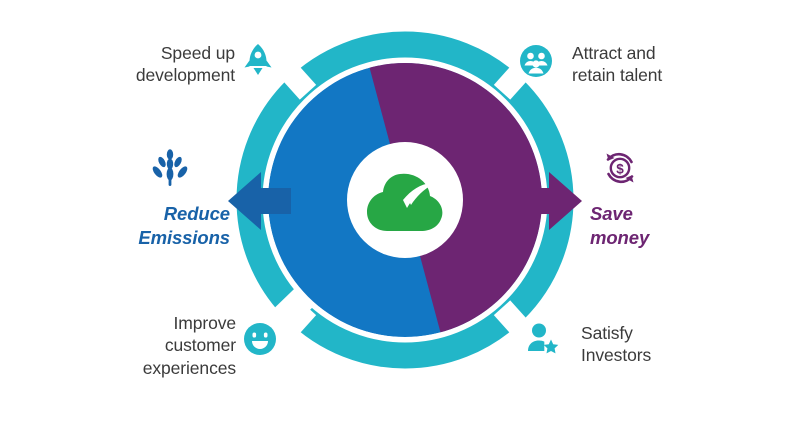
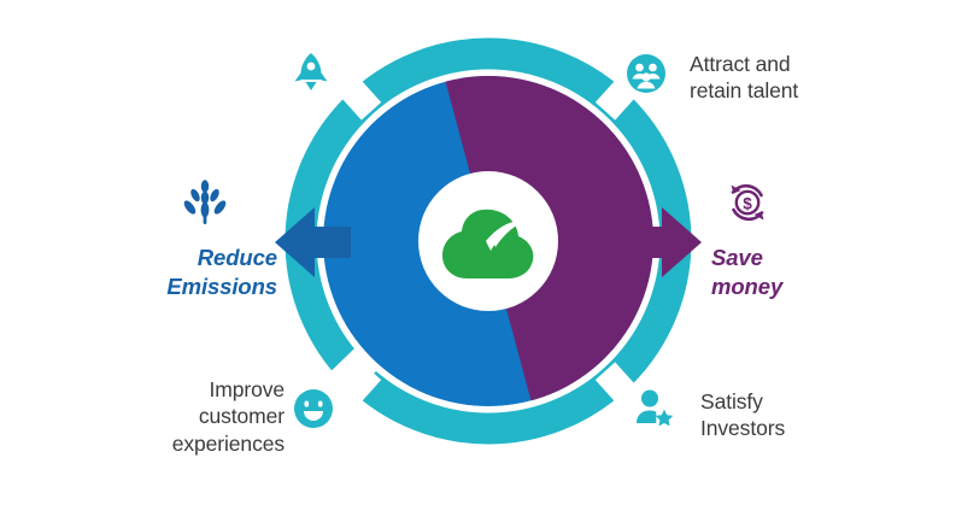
  $
- Speed up
- development
  Attract and
  retain talent
  Reduce
  Emissions
  Save
  money
  Improve
  customer
  experiences
  Satisfy
  Investors
